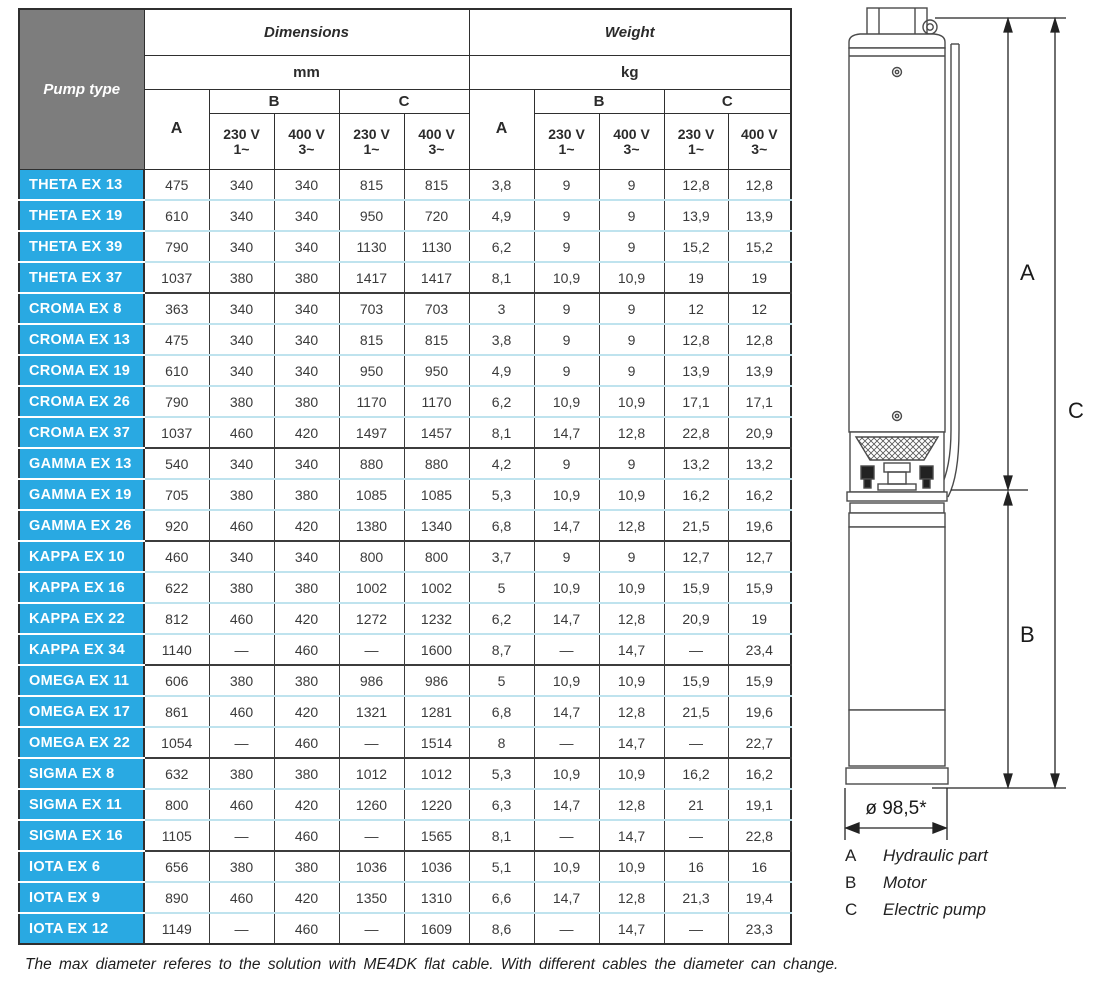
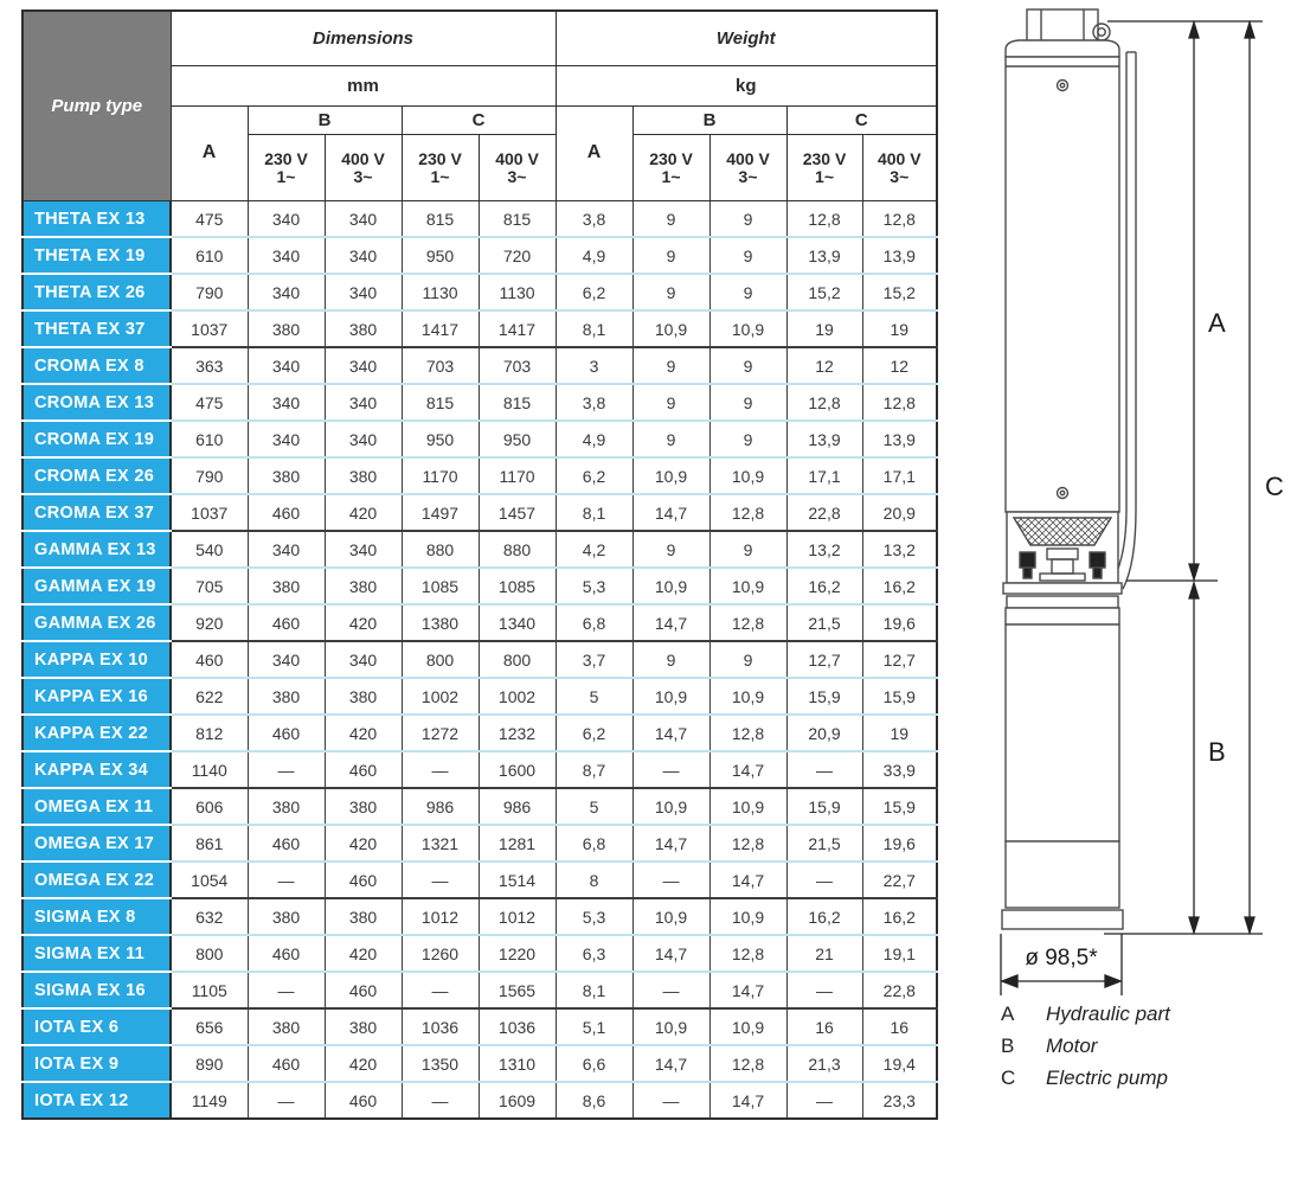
  Pump type	Dimensions	Weight
  mm	kg
  A	B	C	A	B	C
  230 V1~	400 V3~	230 V1~	400 V3~	230 V1~	400 V3~	230 V1~	400 V3~
  THETA EX 13	475	340	340	815	815	3,8	9	9	12,8	12,8
  THETA EX 19	610	340	340	950	720	4,9	9	9	13,9	13,9
- THETA EX 39	790	340	340	1130	1130	6,2	9	9	15,2	15,2
+ THETA EX 26	790	340	340	1130	1130	6,2	9	9	15,2	15,2
  THETA EX 37	1037	380	380	1417	1417	8,1	10,9	10,9	19	19
  CROMA EX 8	363	340	340	703	703	3	9	9	12	12
  CROMA EX 13	475	340	340	815	815	3,8	9	9	12,8	12,8
  CROMA EX 19	610	340	340	950	950	4,9	9	9	13,9	13,9
  CROMA EX 26	790	380	380	1170	1170	6,2	10,9	10,9	17,1	17,1
  CROMA EX 37	1037	460	420	1497	1457	8,1	14,7	12,8	22,8	20,9
  GAMMA EX 13	540	340	340	880	880	4,2	9	9	13,2	13,2
  GAMMA EX 19	705	380	380	1085	1085	5,3	10,9	10,9	16,2	16,2
  GAMMA EX 26	920	460	420	1380	1340	6,8	14,7	12,8	21,5	19,6
  KAPPA EX 10	460	340	340	800	800	3,7	9	9	12,7	12,7
  KAPPA EX 16	622	380	380	1002	1002	5	10,9	10,9	15,9	15,9
  KAPPA EX 22	812	460	420	1272	1232	6,2	14,7	12,8	20,9	19
- KAPPA EX 34	1140	—	460	—	1600	8,7	—	14,7	—	23,4
+ KAPPA EX 34	1140	—	460	—	1600	8,7	—	14,7	—	33,9
  OMEGA EX 11	606	380	380	986	986	5	10,9	10,9	15,9	15,9
  OMEGA EX 17	861	460	420	1321	1281	6,8	14,7	12,8	21,5	19,6
  OMEGA EX 22	1054	—	460	—	1514	8	—	14,7	—	22,7
  SIGMA EX 8	632	380	380	1012	1012	5,3	10,9	10,9	16,2	16,2
  SIGMA EX 11	800	460	420	1260	1220	6,3	14,7	12,8	21	19,1
  SIGMA EX 16	1105	—	460	—	1565	8,1	—	14,7	—	22,8
  IOTA EX 6	656	380	380	1036	1036	5,1	10,9	10,9	16	16
  IOTA EX 9	890	460	420	1350	1310	6,6	14,7	12,8	21,3	19,4
  IOTA EX 12	1149	—	460	—	1609	8,6	—	14,7	—	23,3
  A
  B
  C
  ø 98,5*
  A
  Hydraulic part
  B
  Motor
  C
  Electric pump
- The max diameter referes to the solution with ME4DK flat cable. With different cables the diameter can change.
